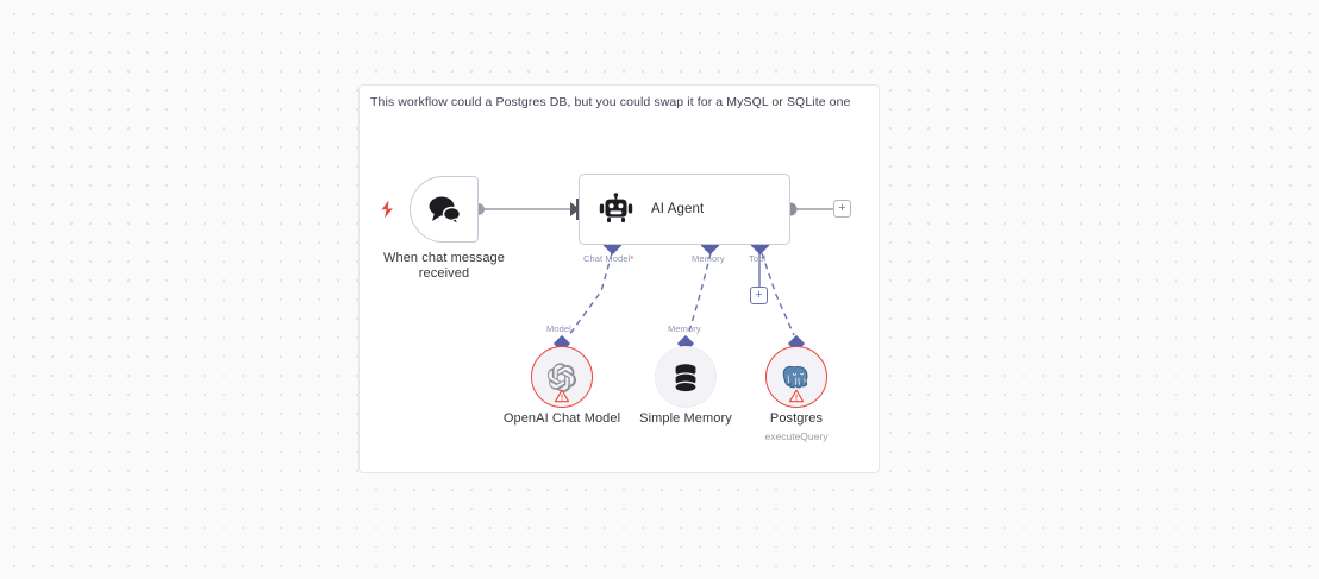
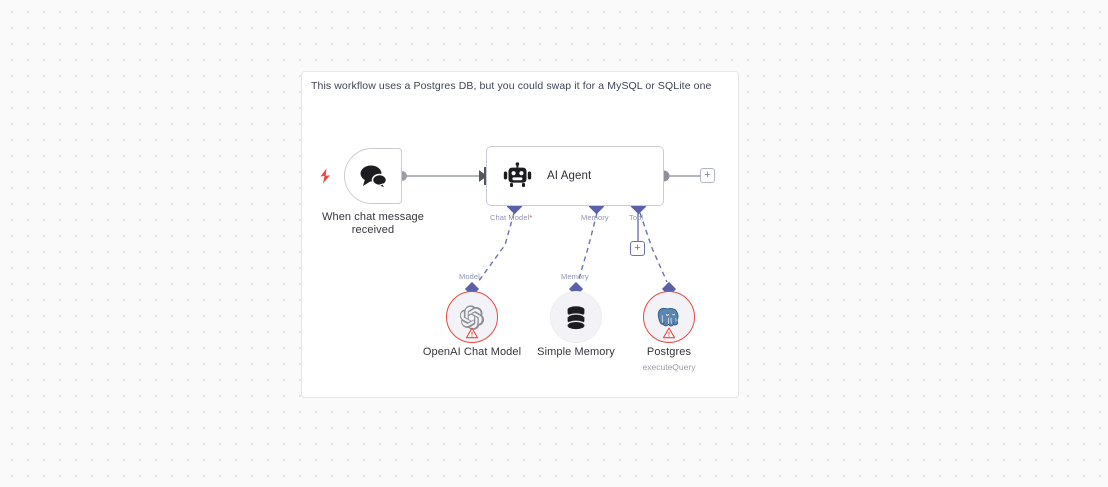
- This workflow could a Postgres DB, but you could swap it for a MySQL or SQLite one
+ This workflow uses a Postgres DB, but you could swap it for a MySQL or SQLite one
  When chat message received
  AI Agent
  Chat Model*
  Memory
  Tool
  Model
  Memory
  +
  +
  OpenAI Chat Model
  Simple Memory
  Postgres
  executeQuery
